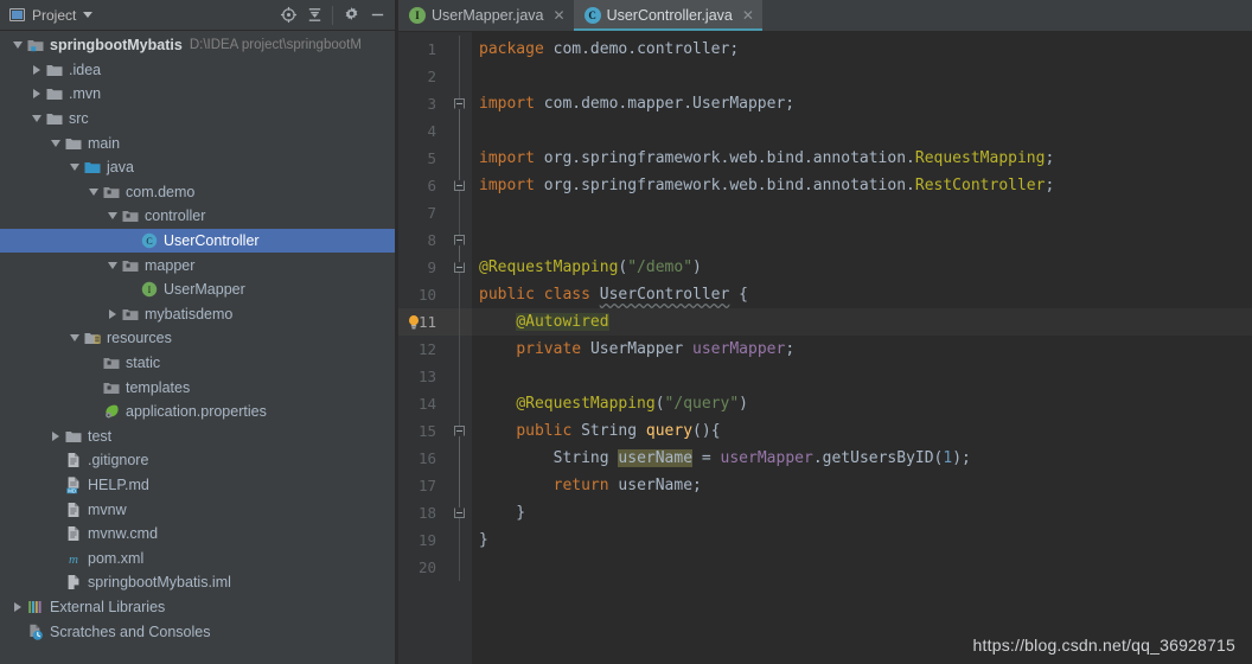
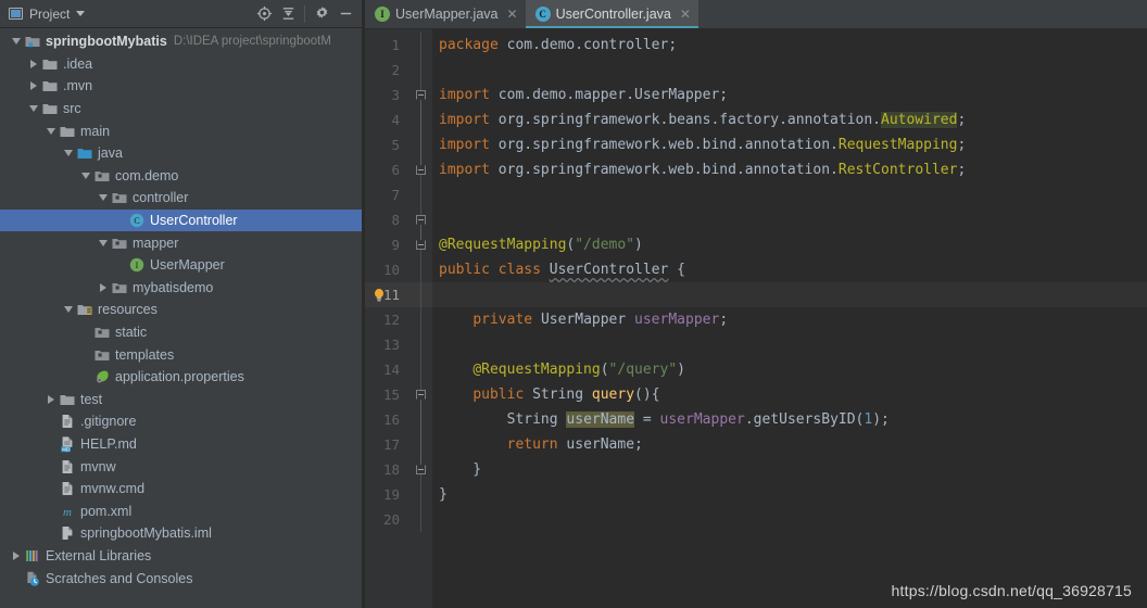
  Project
  springbootMybatis
  D:\IDEA project\springbootM
  .idea
  .mvn
  src
  main
  java
  com.demo
  controller
  C
  UserController
  mapper
  I
  UserMapper
  mybatisdemo
  resources
  static
  templates
  application.properties
  test
  .gitignore
  HELP.md
  mvnw
  mvnw.cmd
  m
  pom.xml
  springbootMybatis.iml
  External Libraries
  Scratches and Consoles
  I
  UserMapper.java
  ✕
  C
  UserController.java
  ✕
  1
  2
  3
  4
  5
  6
  7
  8
  9
  10
  11
  12
  13
  14
  15
  16
  17
  18
  19
  20
  package com.demo.controller;
  import com.demo.mapper.UserMapper;
+ import org.springframework.beans.factory.annotation.Autowired;
  import org.springframework.web.bind.annotation.RequestMapping;
  import org.springframework.web.bind.annotation.RestController;
  @RequestMapping("/demo")
  public class UserController {
- @Autowired
  private UserMapper userMapper;
  @RequestMapping("/query")
  public String query(){
  String userName = userMapper.getUsersByID(1);
  return userName;
  }
  }
  https://blog.csdn.net/qq_36928715
